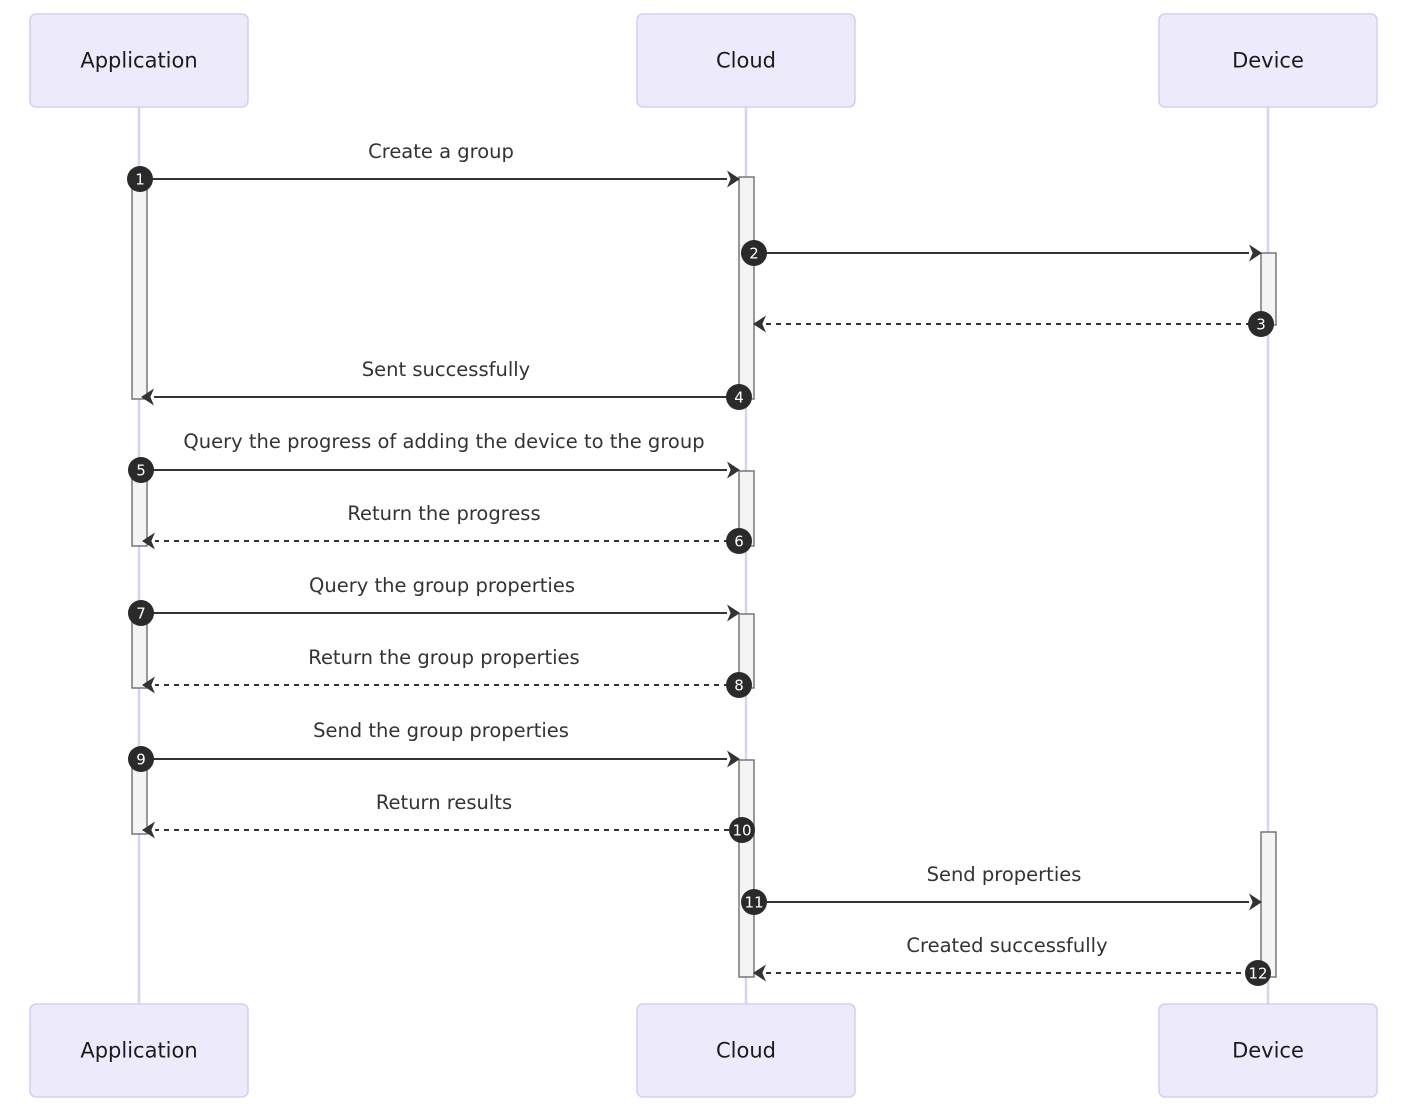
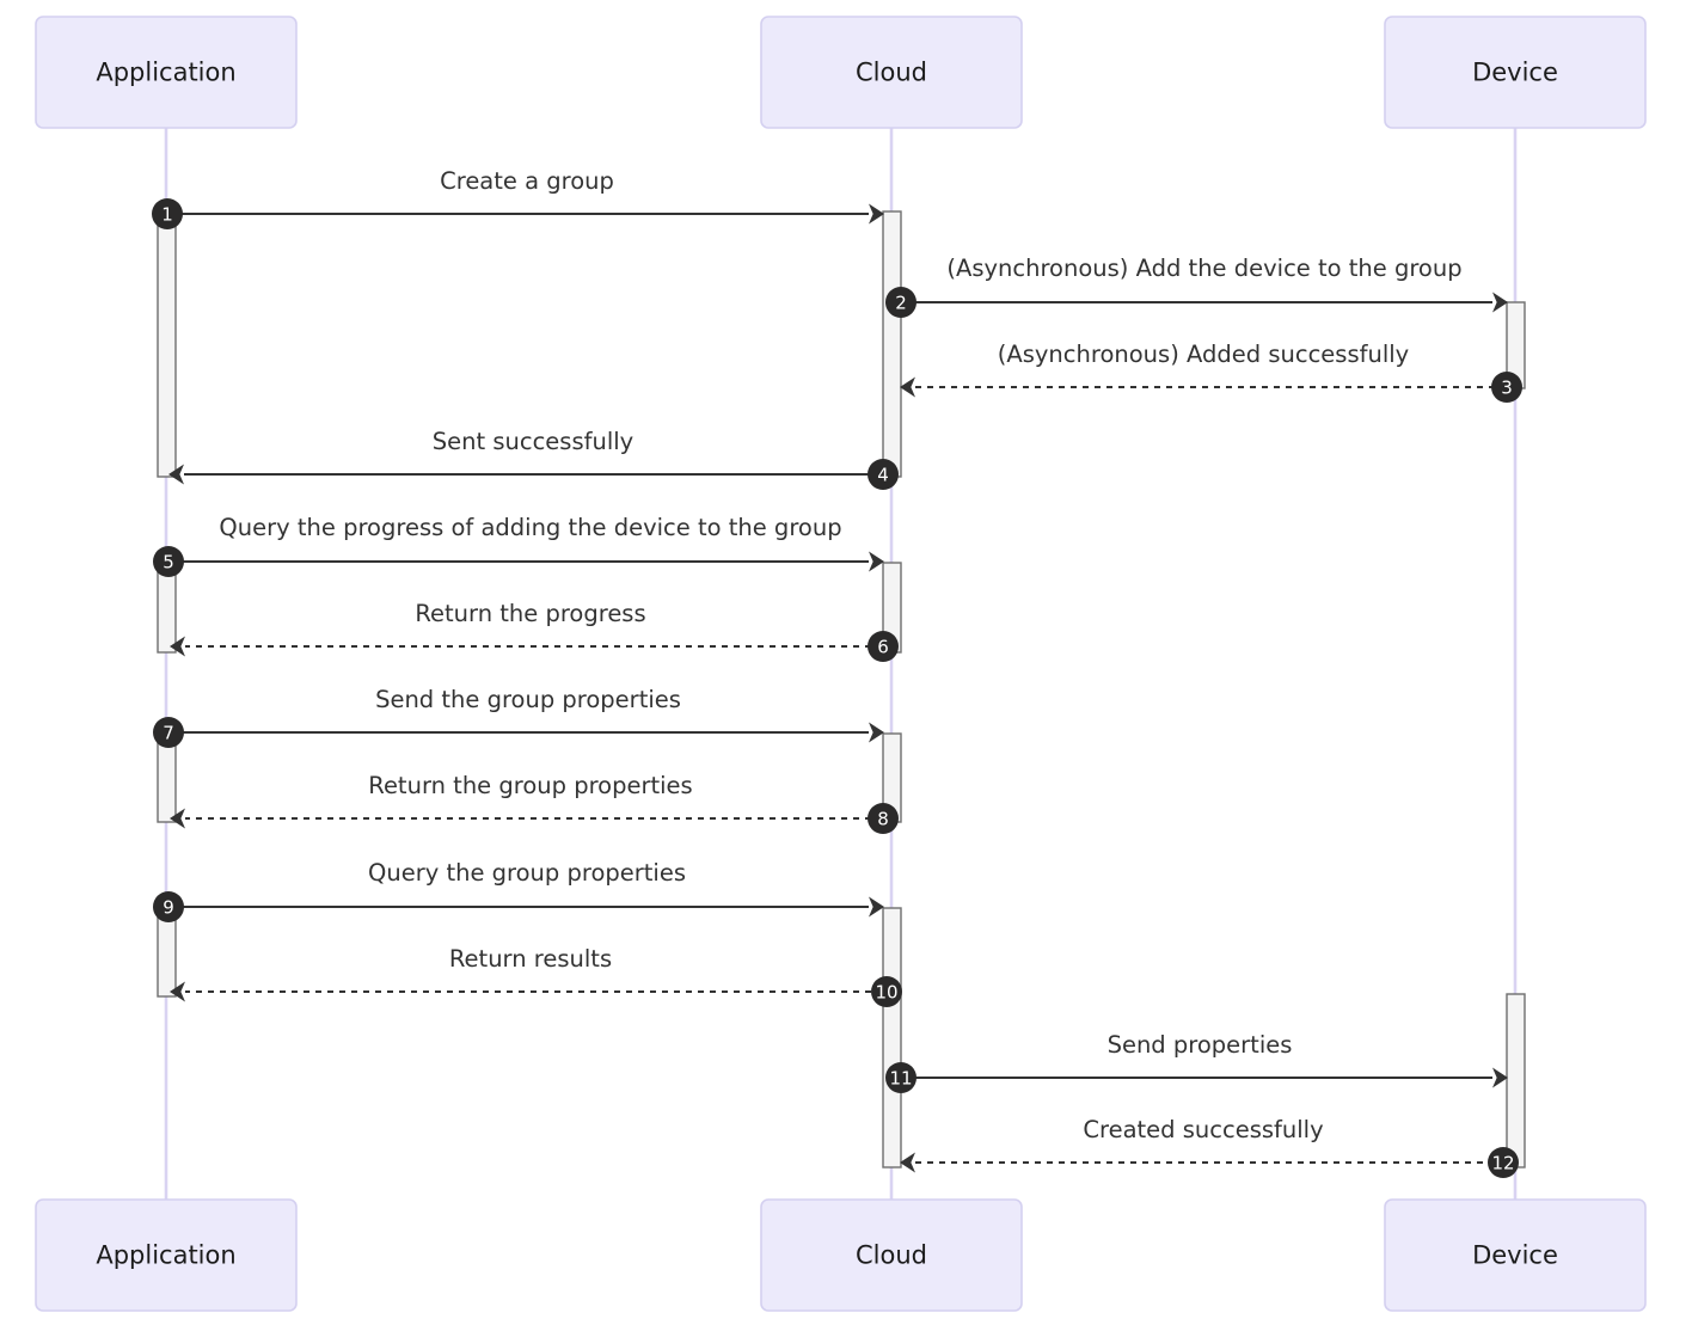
  Create a group
+ (Asynchronous) Add the device to the group
+ (Asynchronous) Added successfully
  Sent successfully
  Query the progress of adding the device to the group
  Return the progress
- Query the group properties
+ Send the group properties
  Return the group properties
- Send the group properties
+ Query the group properties
  Return results
  Send properties
  Created successfully
  Application
  Application
  Cloud
  Cloud
  Device
  Device
  1
  2
  3
  4
  5
  6
  7
  8
  9
  10
  11
  12
